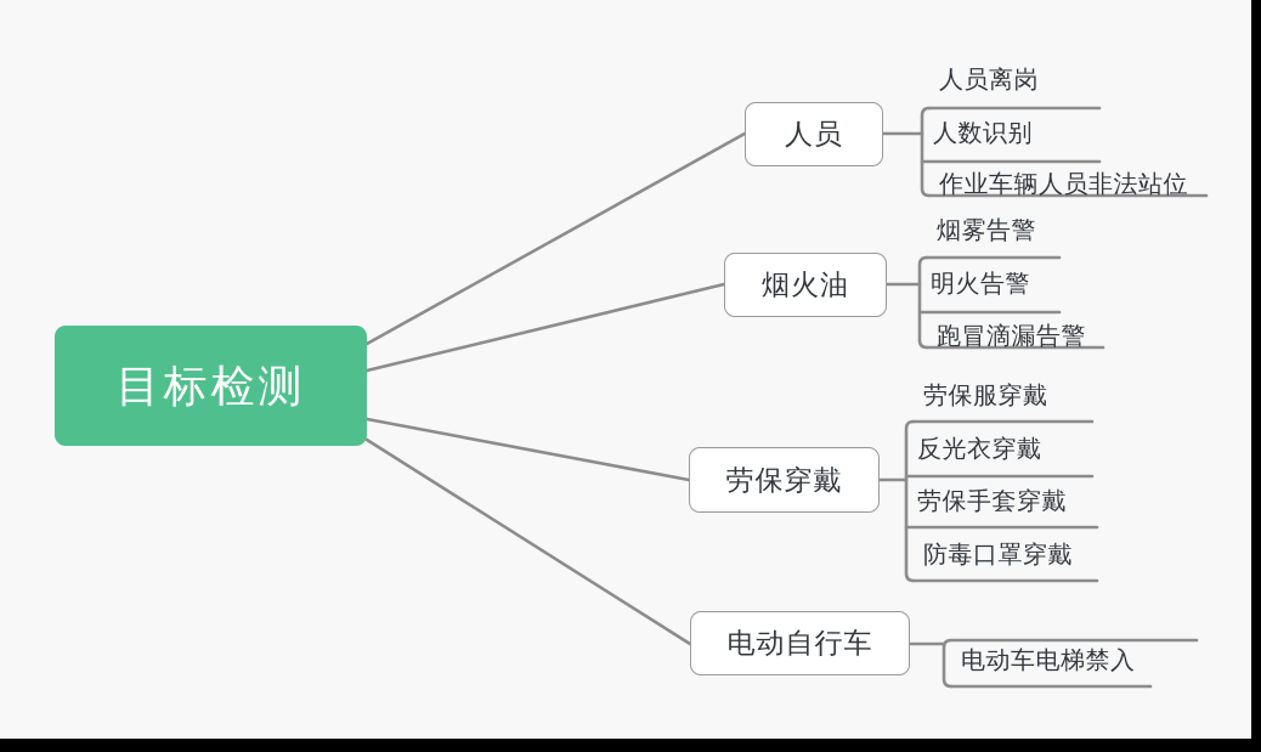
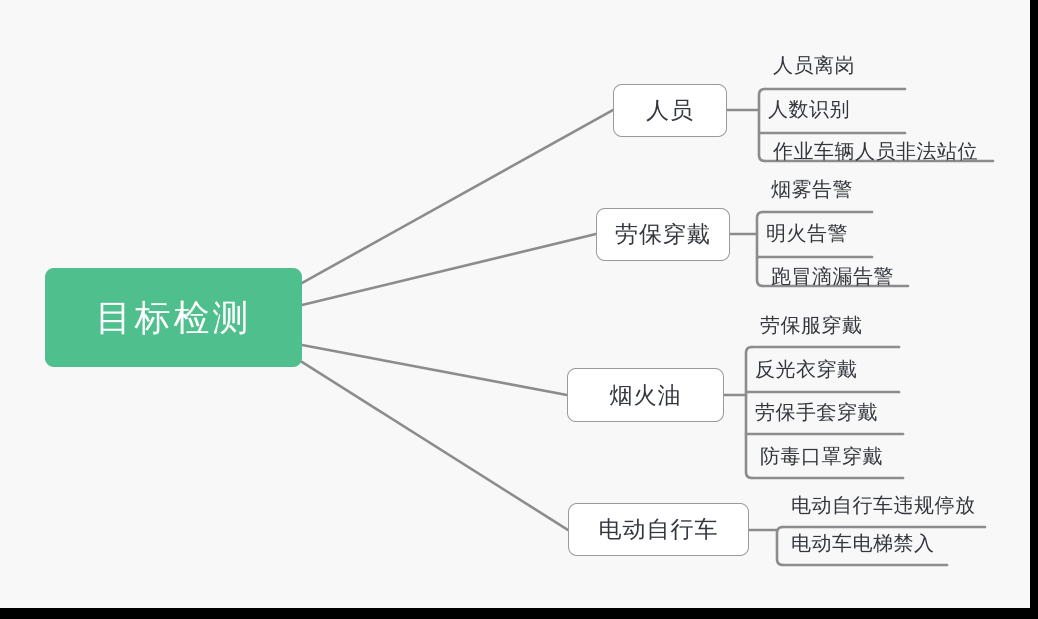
  目标检测
  人员
  人员离岗
  人数识别
  作业车辆人员非法站位
- 烟火油
+ 劳保穿戴
  烟雾告警
  明火告警
  跑冒滴漏告警
- 劳保穿戴
+ 烟火油
  劳保服穿戴
  反光衣穿戴
  劳保手套穿戴
  防毒口罩穿戴
  电动自行车
+ 电动自行车违规停放
  电动车电梯禁入
